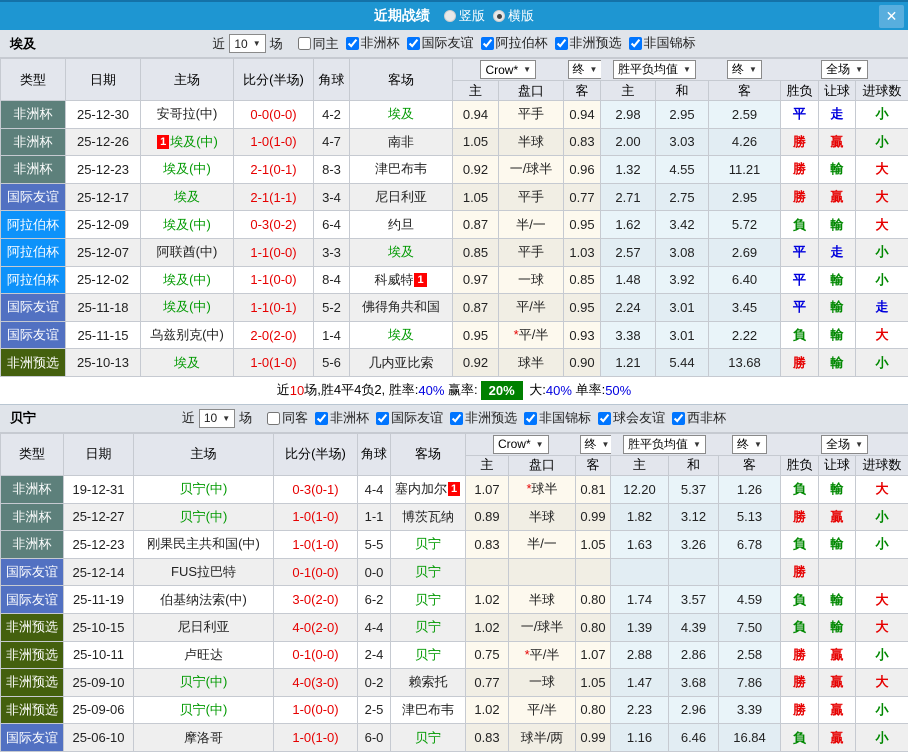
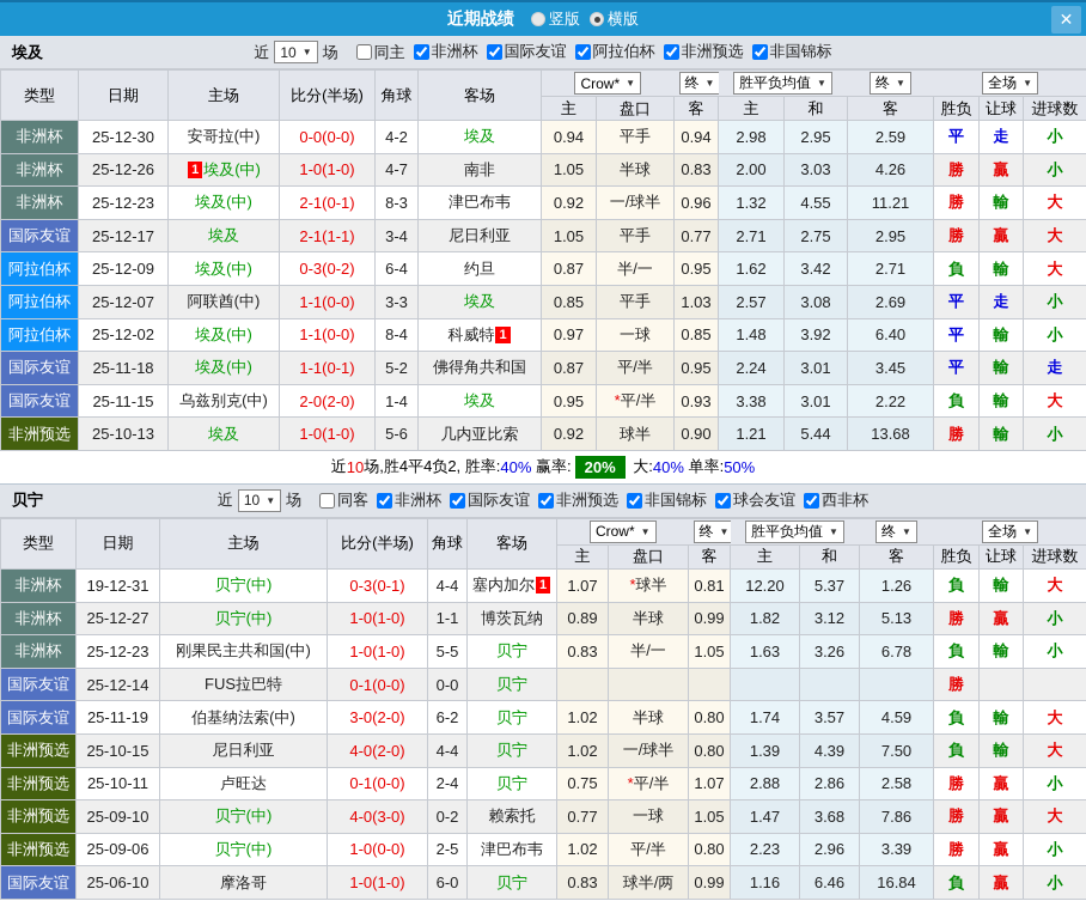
  近期战绩
  竖版
  横版
  ✕
  埃及
  近
  10
  ▼
  场
  同主
  非洲杯 国际友谊 阿拉伯杯 非洲预选 非国锦标
  类型	日期	主场	比分(半场)	角球	客场	Crow* ▼	终 ▼	胜平负均值 ▼	终 ▼	全场 ▼
  主	盘口	客	主	和	客	胜负	让球	进球数
  非洲杯	25-12-30	安哥拉(中)	0-0(0-0)	4-2	埃及	0.94	平手	0.94	2.98	2.95	2.59	平	走	小
  非洲杯	25-12-26	1 埃及(中)	1-0(1-0)	4-7	南非	1.05	半球	0.83	2.00	3.03	4.26	勝	贏	小
  非洲杯	25-12-23	埃及(中)	2-1(0-1)	8-3	津巴布韦	0.92	一/球半	0.96	1.32	4.55	11.21	勝	輸	大
  国际友谊	25-12-17	埃及	2-1(1-1)	3-4	尼日利亚	1.05	平手	0.77	2.71	2.75	2.95	勝	贏	大
- 阿拉伯杯	25-12-09	埃及(中)	0-3(0-2)	6-4	约旦	0.87	半/一	0.95	1.62	3.42	5.72	負	輸	大
+ 阿拉伯杯	25-12-09	埃及(中)	0-3(0-2)	6-4	约旦	0.87	半/一	0.95	1.62	3.42	2.71	負	輸	大
  阿拉伯杯	25-12-07	阿联酋(中)	1-1(0-0)	3-3	埃及	0.85	平手	1.03	2.57	3.08	2.69	平	走	小
  阿拉伯杯	25-12-02	埃及(中)	1-1(0-0)	8-4	科威特 1	0.97	一球	0.85	1.48	3.92	6.40	平	輸	小
  国际友谊	25-11-18	埃及(中)	1-1(0-1)	5-2	佛得角共和国	0.87	平/半	0.95	2.24	3.01	3.45	平	輸	走
  国际友谊	25-11-15	乌兹别克(中)	2-0(2-0)	1-4	埃及	0.95	*平/半	0.93	3.38	3.01	2.22	負	輸	大
  非洲预选	25-10-13	埃及	1-0(1-0)	5-6	几内亚比索	0.92	球半	0.90	1.21	5.44	13.68	勝	輸	小
  近
  10
  场,胜4平4负2, 胜率:
  40%
  赢率:
  20%
  大:
  40%
  单率:
  50%
  贝宁
  近
  10
  ▼
  场
  同客
  非洲杯 国际友谊 非洲预选 非国锦标 球会友谊 西非杯
  类型	日期	主场	比分(半场)	角球	客场	Crow* ▼	终 ▼	胜平负均值 ▼	终 ▼	全场 ▼
  主	盘口	客	主	和	客	胜负	让球	进球数
  非洲杯	19-12-31	贝宁(中)	0-3(0-1)	4-4	塞内加尔 1	1.07	*球半	0.81	12.20	5.37	1.26	負	輸	大
  非洲杯	25-12-27	贝宁(中)	1-0(1-0)	1-1	博茨瓦纳	0.89	半球	0.99	1.82	3.12	5.13	勝	贏	小
  非洲杯	25-12-23	刚果民主共和国(中)	1-0(1-0)	5-5	贝宁	0.83	半/一	1.05	1.63	3.26	6.78	負	輸	小
  国际友谊	25-12-14	FUS拉巴特	0-1(0-0)	0-0	贝宁							勝
  国际友谊	25-11-19	伯基纳法索(中)	3-0(2-0)	6-2	贝宁	1.02	半球	0.80	1.74	3.57	4.59	負	輸	大
  非洲预选	25-10-15	尼日利亚	4-0(2-0)	4-4	贝宁	1.02	一/球半	0.80	1.39	4.39	7.50	負	輸	大
  非洲预选	25-10-11	卢旺达	0-1(0-0)	2-4	贝宁	0.75	*平/半	1.07	2.88	2.86	2.58	勝	贏	小
  非洲预选	25-09-10	贝宁(中)	4-0(3-0)	0-2	赖索托	0.77	一球	1.05	1.47	3.68	7.86	勝	贏	大
  非洲预选	25-09-06	贝宁(中)	1-0(0-0)	2-5	津巴布韦	1.02	平/半	0.80	2.23	2.96	3.39	勝	贏	小
  国际友谊	25-06-10	摩洛哥	1-0(1-0)	6-0	贝宁	0.83	球半/两	0.99	1.16	6.46	16.84	負	贏	小
